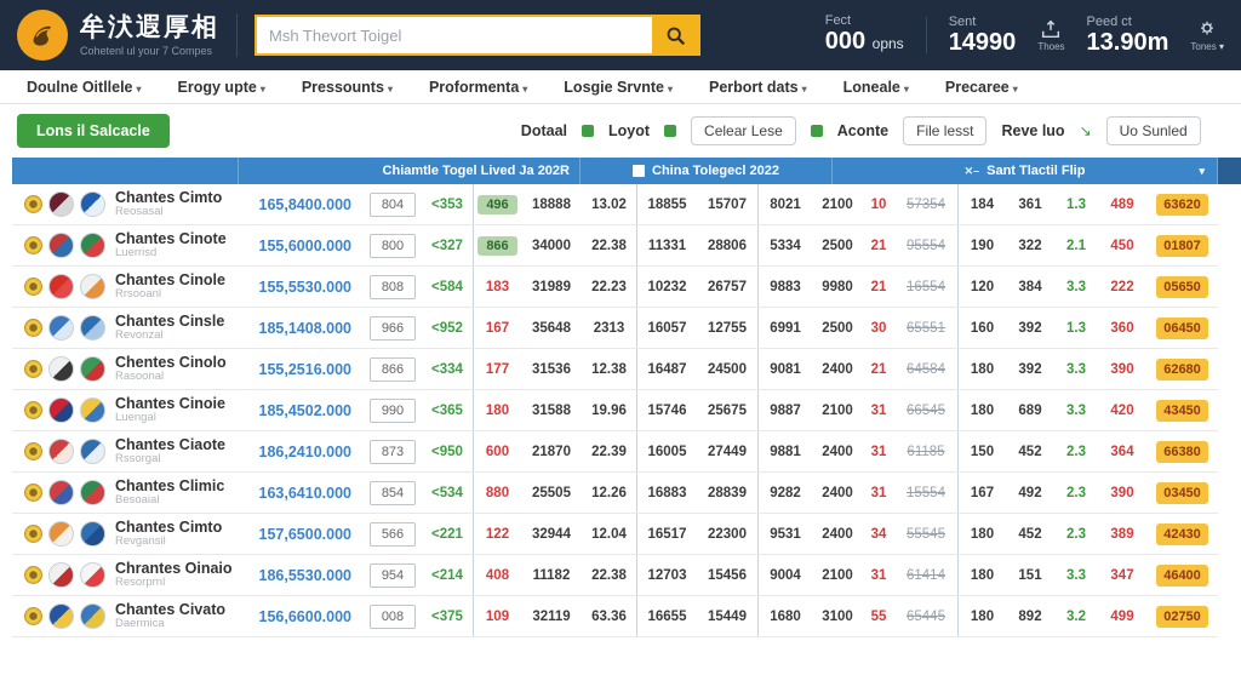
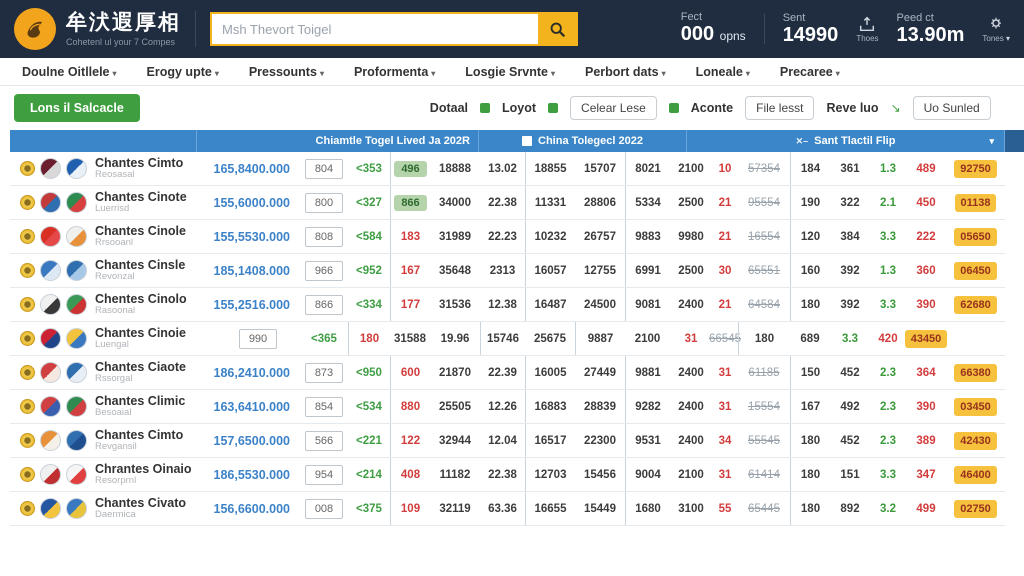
  牟汱遐厚相
  Cohetenl ul your 7 Compes
  Msh Thevort Toigel
  Fect
  000 opns
  Sent
  14990
  Thoes
  Peed ct
  13.90m
  Tones ▾
  Doulne Oitllele ▾
  Erogy upte ▾
  Pressounts ▾
  Proformenta ▾
  Losgie Srvnte ▾
  Perbort dats ▾
  Loneale ▾
  Precaree ▾
  Lons il Salcacle
  Dotaal
  Loyot
  Celear Lese
  Aconte
  File lesst
  Reve luo
  ↘
  Uo Sunled
  Chiamtle Togel Lived Ja 202R
  China Tolegecl 2022
  ✕–
  Sant Tlactil Flip
  ▾
  Chantes Cimto
  Reosasal
  165,8400.000
  804
  <353
  496
  18888
  13.02
  18855
  15707
  8021
  2100
  10
  57354
  184
  361
  1.3
  489
- 63620
+ 92750
  Chantes Cinote
  Luerrisd
  155,6000.000
  800
  <327
  866
  34000
  22.38
  11331
  28806
  5334
  2500
  21
  95554
  190
  322
  2.1
  450
- 01807
+ 01138
  Chantes Cinole
  Rrsooanl
  155,5530.000
  808
  <584
  183
  31989
  22.23
  10232
  26757
  9883
  9980
  21
  16554
  120
  384
  3.3
  222
  05650
  Chantes Cinsle
  Revonzal
  185,1408.000
  966
  <952
  167
  35648
  2313
  16057
  12755
  6991
  2500
  30
  65551
  160
  392
  1.3
  360
  06450
  Chentes Cinolo
  Rasoonal
  155,2516.000
  866
  <334
  177
  31536
  12.38
  16487
  24500
  9081
  2400
  21
  64584
  180
  392
  3.3
  390
  62680
  Chantes Cinoie
  Luengal
- 185,4502.000
  990
  <365
  180
  31588
  19.96
  15746
  25675
  9887
  2100
  31
  66545
  180
  689
  3.3
  420
  43450
  Chantes Ciaote
  Rssorgal
  186,2410.000
  873
  <950
  600
  21870
  22.39
  16005
  27449
  9881
  2400
  31
  61185
  150
  452
  2.3
  364
  66380
  Chantes Climic
  Besoaial
  163,6410.000
  854
  <534
  880
  25505
  12.26
  16883
  28839
  9282
  2400
  31
  15554
  167
  492
  2.3
  390
  03450
  Chantes Cimto
  Revgansil
  157,6500.000
  566
  <221
  122
  32944
  12.04
  16517
  22300
  9531
  2400
  34
  55545
  180
  452
  2.3
  389
  42430
  Chrantes Oinaio
  Resorprnl
  186,5530.000
  954
  <214
  408
  11182
  22.38
  12703
  15456
  9004
  2100
  31
  61414
  180
  151
  3.3
  347
  46400
  Chantes Civato
  Daermica
  156,6600.000
  008
  <375
  109
  32119
  63.36
  16655
  15449
  1680
  3100
  55
  65445
  180
  892
  3.2
  499
  02750
